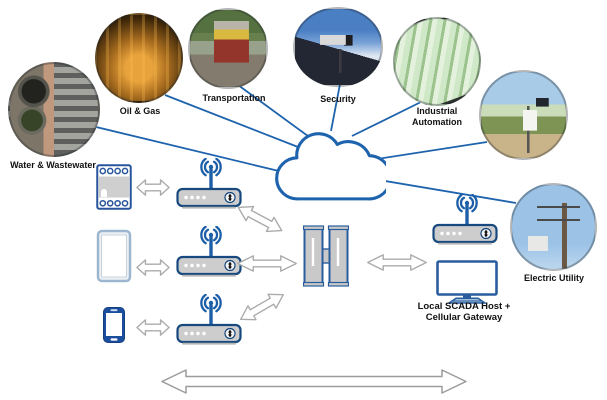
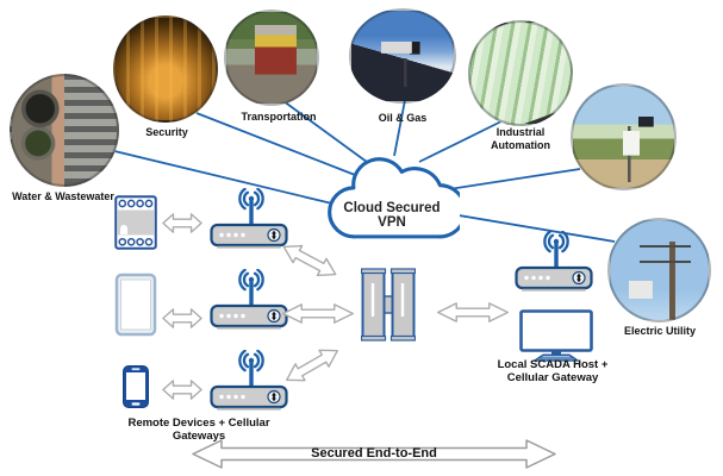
  Water & Wastewater
- Oil & Gas
+ Security
  Transportation
- Security
+ Oil & Gas
  Industrial Automation
  Electric Utility
+ Cloud Secured VPN
+ Remote Devices + Cellular Gateways
  Local SCADA Host + Cellular Gateway
+ Secured End-to-End
